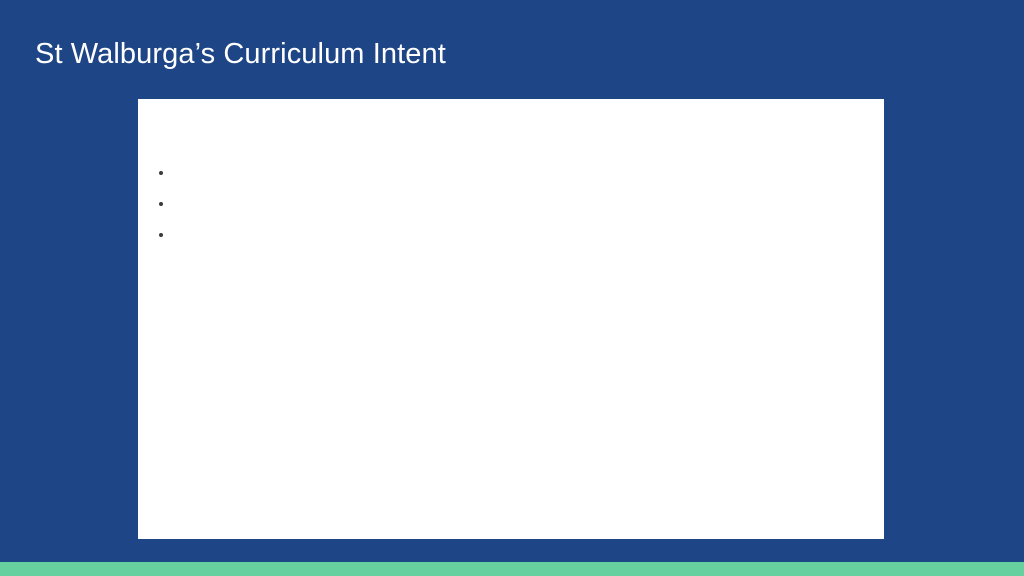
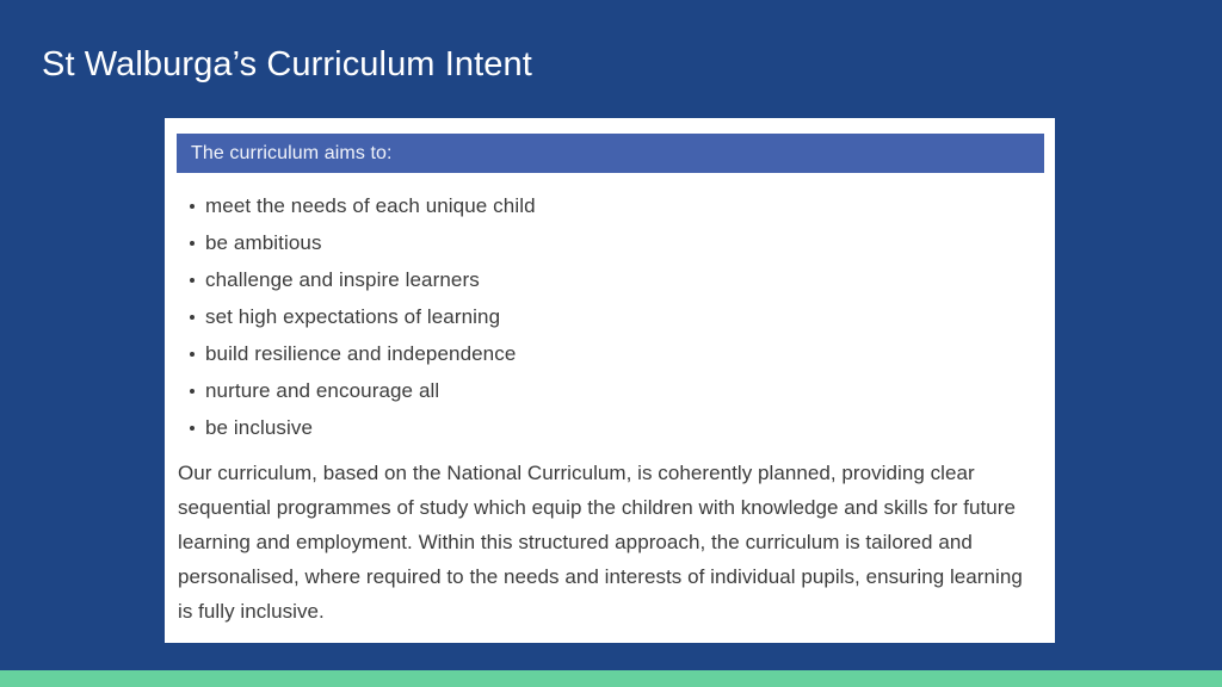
  St Walburga’s Curriculum Intent
+ The curriculum aims to:
+ meet the needs of each unique child
+ be ambitious
+ challenge and inspire learners
+ set high expectations of learning
+ build resilience and independence
+ nurture and encourage all
+ be inclusive
+ Our curriculum, based on the National Curriculum, is coherently planned, providing clear sequential programmes of study which equip the children with knowledge and skills for future learning and employment. Within this structured approach, the curriculum is tailored and personalised, where required to the needs and interests of individual pupils, ensuring learning is fully inclusive.
